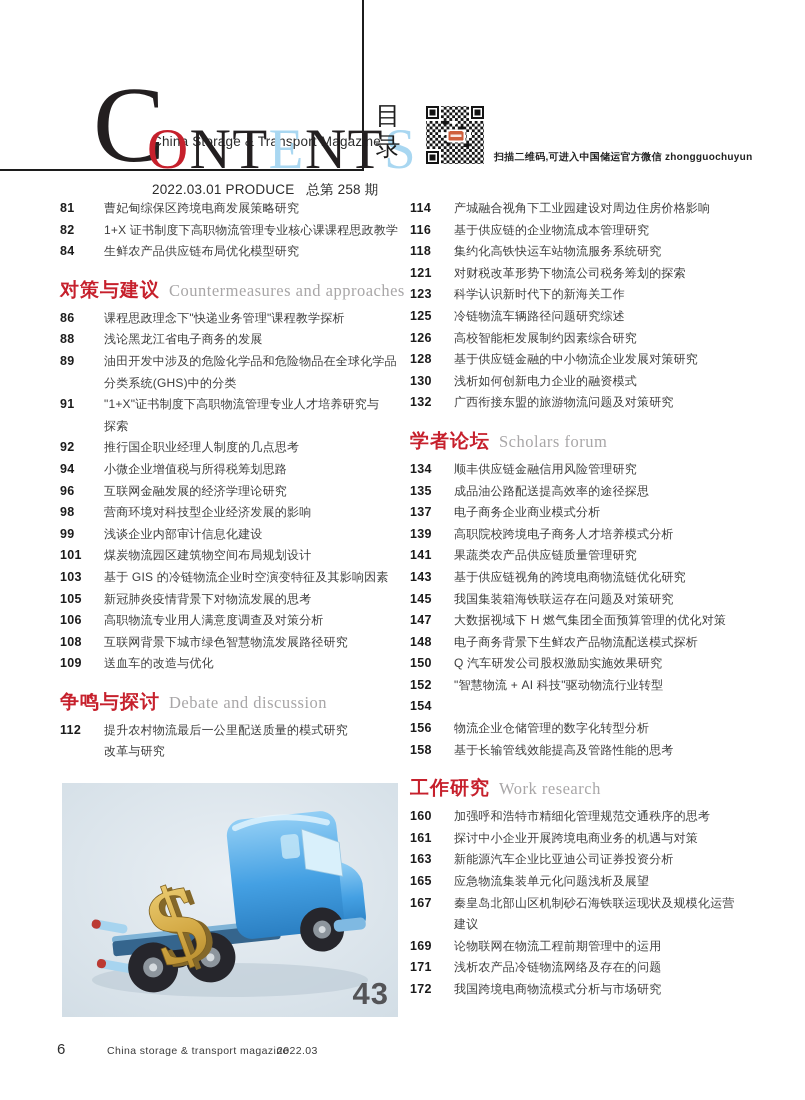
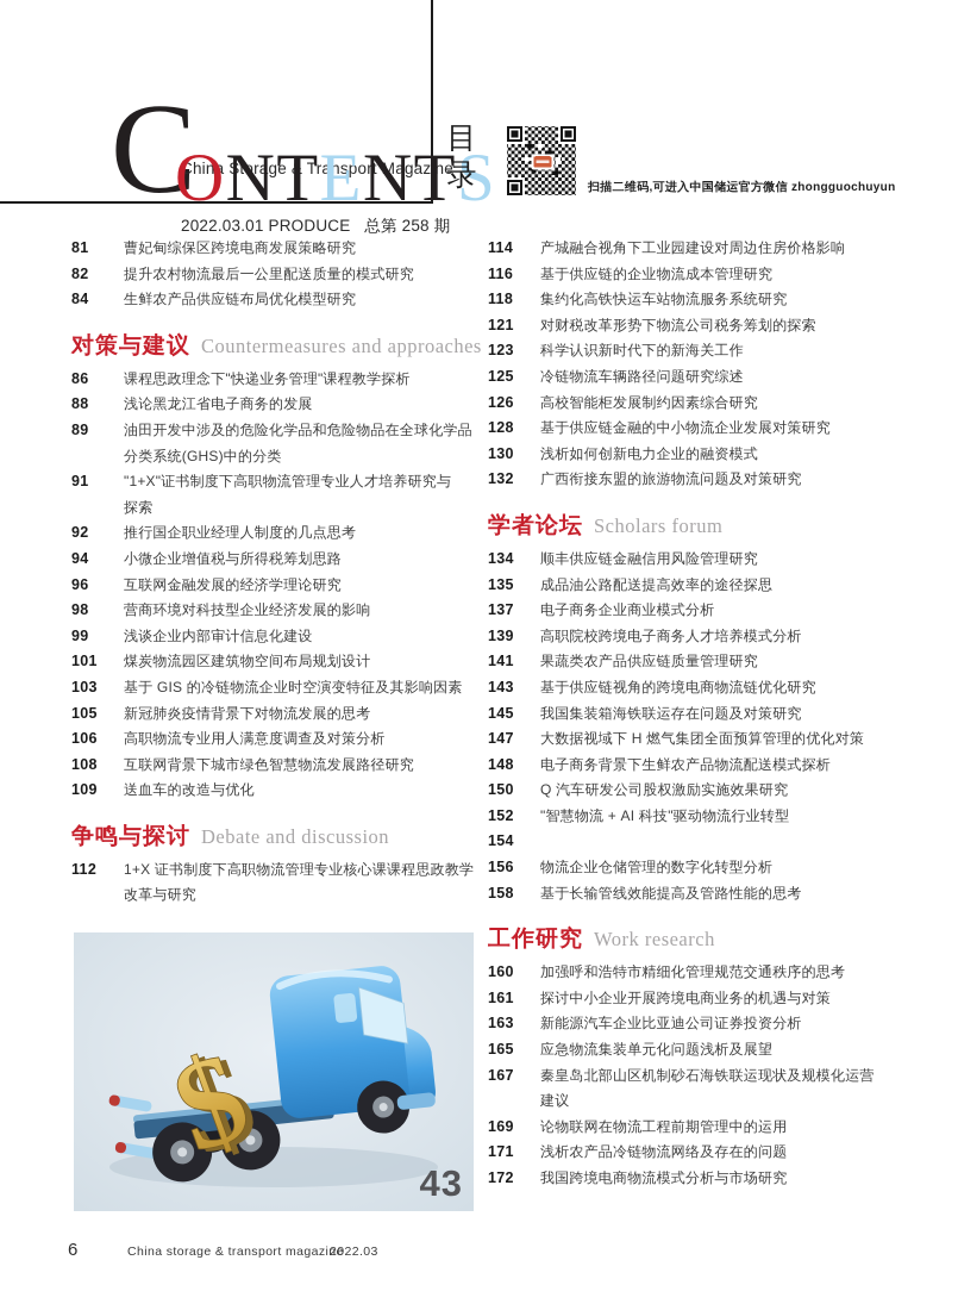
  C
  China Storage & Transport Magazine
  2022.03.01 PRODUCE 总第 258 期
  ONTENTS
  目
  录
  扫描二维码,可进入中国储运官方微信 zhongguochuyun
  81
  曹妃甸综保区跨境电商发展策略研究
  82
- 1+X 证书制度下高职物流管理专业核心课课程思政教学
+ 提升农村物流最后一公里配送质量的模式研究
  84
  生鲜农产品供应链布局优化模型研究
  对策与建议 Countermeasures and approaches
  86
  课程思政理念下"快递业务管理"课程教学探析
  88
  浅论黑龙江省电子商务的发展
  89
  油田开发中涉及的危险化学品和危险物品在全球化学品
  分类系统(GHS)中的分类
  91
  "1+X"证书制度下高职物流管理专业人才培养研究与
  探索
  92
  推行国企职业经理人制度的几点思考
  94
  小微企业增值税与所得税筹划思路
  96
  互联网金融发展的经济学理论研究
  98
  营商环境对科技型企业经济发展的影响
  99
  浅谈企业内部审计信息化建设
  101
  煤炭物流园区建筑物空间布局规划设计
  103
  基于 GIS 的冷链物流企业时空演变特征及其影响因素
  105
  新冠肺炎疫情背景下对物流发展的思考
  106
  高职物流专业用人满意度调查及对策分析
  108
  互联网背景下城市绿色智慧物流发展路径研究
  109
  送血车的改造与优化
  争鸣与探讨 Debate and discussion
  112
- 提升农村物流最后一公里配送质量的模式研究
+ 1+X 证书制度下高职物流管理专业核心课课程思政教学
  改革与研究
  114
  产城融合视角下工业园建设对周边住房价格影响
  116
  基于供应链的企业物流成本管理研究
  118
  集约化高铁快运车站物流服务系统研究
  121
  对财税改革形势下物流公司税务筹划的探索
  123
  科学认识新时代下的新海关工作
  125
  冷链物流车辆路径问题研究综述
  126
  高校智能柜发展制约因素综合研究
  128
  基于供应链金融的中小物流企业发展对策研究
  130
  浅析如何创新电力企业的融资模式
  132
  广西衔接东盟的旅游物流问题及对策研究
  学者论坛 Scholars forum
  134
  顺丰供应链金融信用风险管理研究
  135
  成品油公路配送提高效率的途径探思
  137
  电子商务企业商业模式分析
  139
  高职院校跨境电子商务人才培养模式分析
  141
  果蔬类农产品供应链质量管理研究
  143
  基于供应链视角的跨境电商物流链优化研究
  145
  我国集装箱海铁联运存在问题及对策研究
  147
  大数据视域下 H 燃气集团全面预算管理的优化对策
  148
  电子商务背景下生鲜农产品物流配送模式探析
  150
  Q 汽车研发公司股权激励实施效果研究
  152
  "智慧物流 + AI 科技"驱动物流行业转型
  154
  156
  物流企业仓储管理的数字化转型分析
  158
  基于长输管线效能提高及管路性能的思考
  工作研究 Work research
  160
  加强呼和浩特市精细化管理规范交通秩序的思考
  161
  探讨中小企业开展跨境电商业务的机遇与对策
  163
  新能源汽车企业比亚迪公司证券投资分析
  165
  应急物流集装单元化问题浅析及展望
  167
  秦皇岛北部山区机制砂石海铁联运现状及规模化运营
  建议
  169
  论物联网在物流工程前期管理中的运用
  171
  浅析农产品冷链物流网络及存在的问题
  172
  我国跨境电商物流模式分析与市场研究
  43
  6
  China storage & transport magazine
  2022.03
